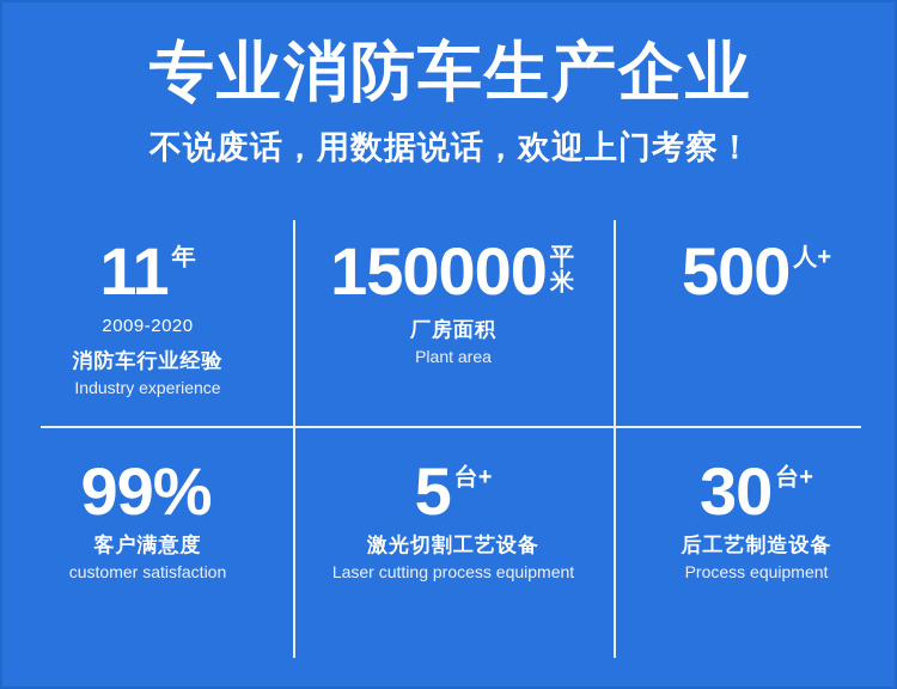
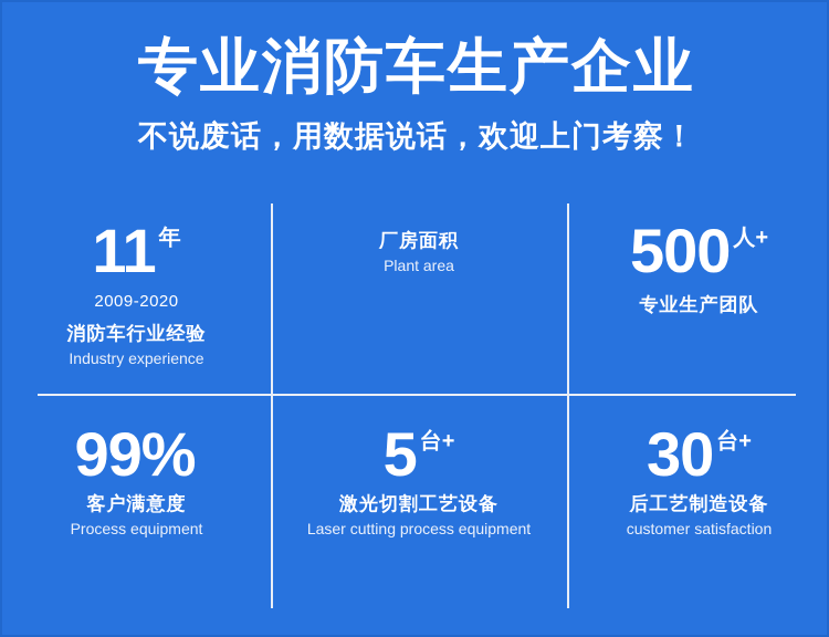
  专业消防车生产企业
  不说废话，用数据说话，欢迎上门考察！
  11
  年
  2009-2020
  消防车行业经验
  Industry experience
- 150000
- 平米
  厂房面积
  Plant area
  500
  人+
+ 专业生产团队
  99%
  客户满意度
- customer satisfaction
+ Process equipment
  5
  台+
  激光切割工艺设备
  Laser cutting process equipment
  30
  台+
  后工艺制造设备
- Process equipment
+ customer satisfaction
